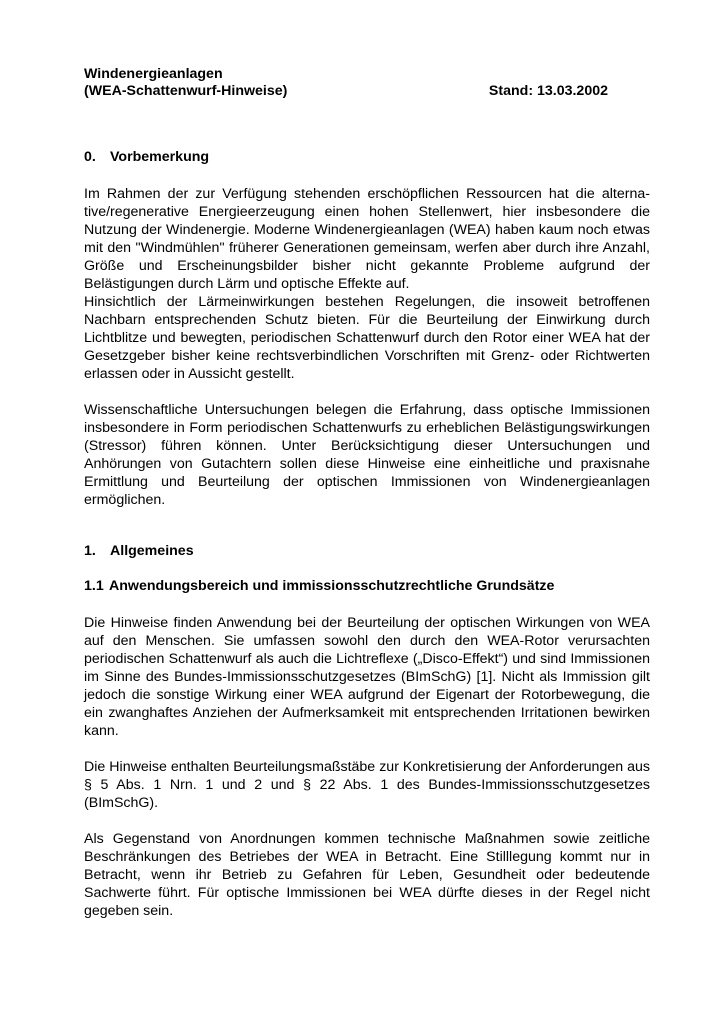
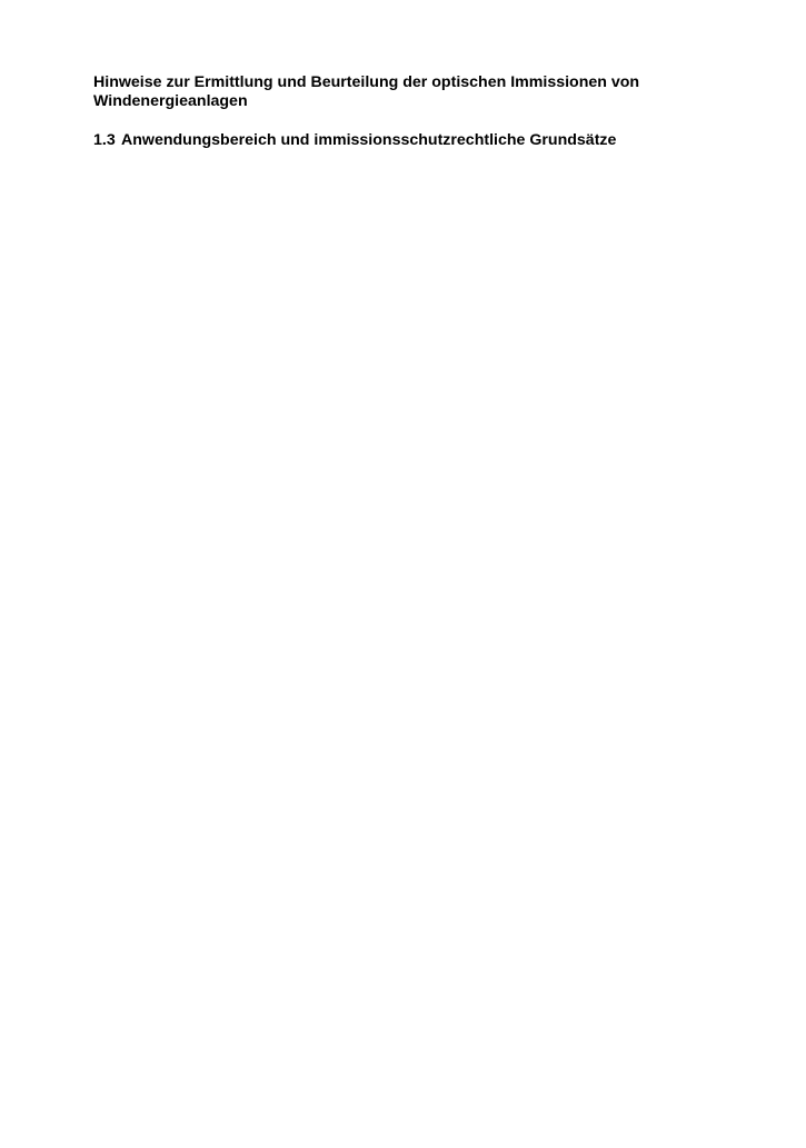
+ Hinweise zur Ermittlung und Beurteilung der optischen Immissionen von
  Windenergieanlagen
- (WEA-Schattenwurf-Hinweise)
- Stand: 13.03.2002
- 0. Vorbemerkung
- Im Rahmen der zur Verfügung stehenden erschöpflichen Ressourcen hat die alterna­tive/regenerative Energieerzeugung einen hohen Stellenwert, hier insbesondere die Nutzung der Windenergie. Moderne Windenergieanlagen (WEA) haben kaum noch etwas mit den "Windmühlen" früherer Generationen gemeinsam, werfen aber durch ihre Anzahl, Größe und Erscheinungsbilder bisher nicht gekannte Probleme aufgrund der Belästigungen durch Lärm und optische Effekte auf.
- Hinsichtlich der Lärmeinwirkungen bestehen Regelungen, die insoweit betroffenen Nachbarn entsprechenden Schutz bieten. Für die Beurteilung der Einwirkung durch Lichtblitze und bewegten, periodischen Schattenwurf durch den Rotor einer WEA hat der Gesetzgeber bisher keine rechtsverbindlichen Vorschriften mit Grenz- oder Richtwerten erlassen oder in Aussicht gestellt.
- Wissenschaftliche Untersuchungen belegen die Erfahrung, dass optische Immissio­nen insbesondere in Form periodischen Schattenwurfs zu erheblichen Belästigungs­wirkungen (Stressor) führen können. Unter Berücksichtigung dieser Untersuchungen und Anhörungen von Gutachtern sollen diese Hinweise eine einheitliche und praxis­nahe Ermittlung und Beurteilung der optischen Immissionen von Windenergieanla­gen ermöglichen.
- 1. Allgemeines
- 1.1 Anwendungsbereich und immissionsschutzrechtliche Grundsätze
+ 1.3 Anwendungsbereich und immissionsschutzrechtliche Grundsätze
- Die Hinweise finden Anwendung bei der Beurteilung der optischen Wirkungen von WEA auf den Menschen. Sie umfassen sowohl den durch den WEA-Rotor verur­sachten periodischen Schattenwurf als auch die Lichtreflexe („Disco-Effekt“) und sind Immissionen im Sinne des Bundes-Immissionsschutzgesetzes (BImSchG) [1]. Nicht als Immission gilt jedoch die sonstige Wirkung einer WEA aufgrund der Eigenart der Rotorbewegung, die ein zwanghaftes Anziehen der Aufmerksamkeit mit entspre­chenden Irritationen bewirken kann.
- Die Hinweise enthalten Beurteilungsmaßstäbe zur Konkretisierung der Anforderun­gen aus § 5 Abs. 1 Nrn. 1 und 2 und § 22 Abs. 1 des Bundes-Immissionsschutzgesetzes (BImSchG).
- Als Gegenstand von Anordnungen kommen technische Maßnahmen sowie zeitliche Beschränkungen des Betriebes der WEA in Betracht. Eine Stilllegung kommt nur in Betracht, wenn ihr Betrieb zu Gefahren für Leben, Gesundheit oder bedeutende Sachwerte führt. Für optische Immissionen bei WEA dürfte dieses in der Regel nicht gegeben sein.
